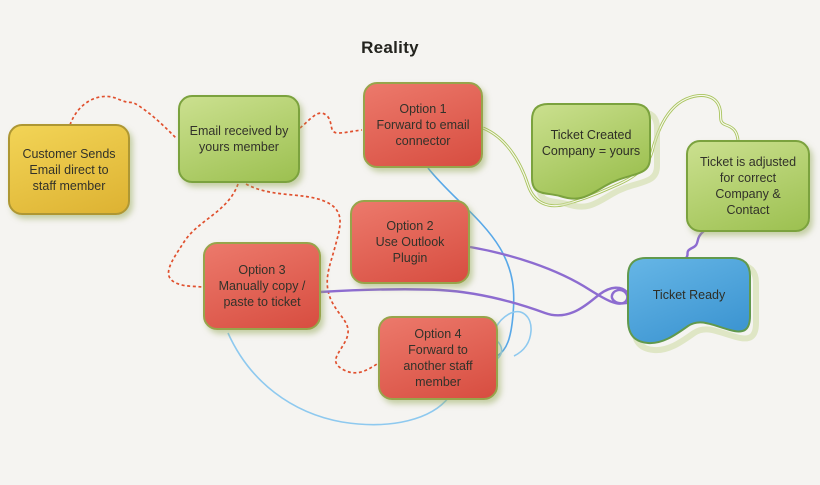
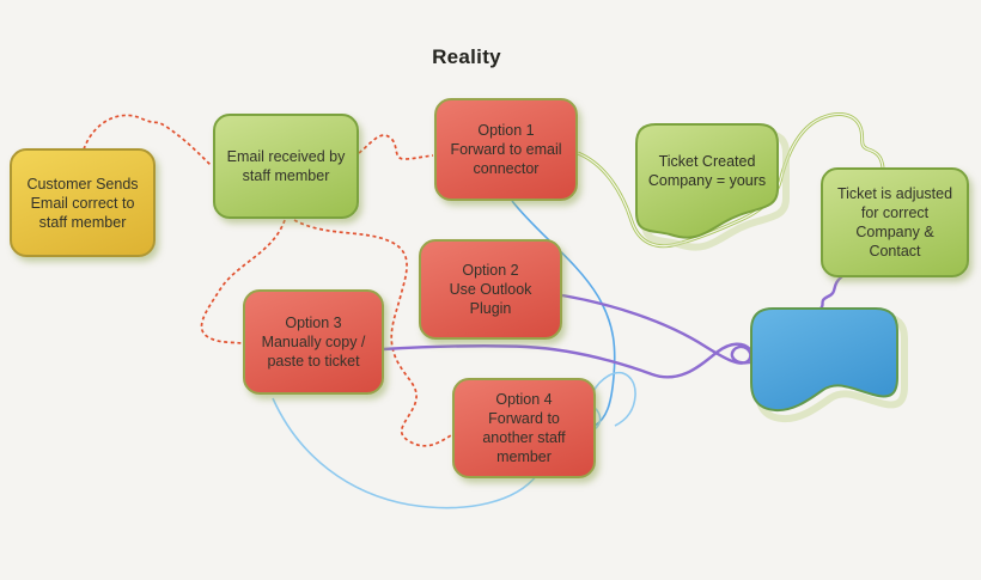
  Reality
- Customer Sends Email direct to staff member
+ Customer Sends Email correct to staff member
- Email received by yours member
+ Email received by staff member
  Option 1
  Forward to email connector
  Ticket Created
  Company = yours
  Ticket is adjusted for correct Company & Contact
  Option 2
  Use Outlook Plugin
  Option 3
  Manually copy / paste to ticket
  Option 4
  Forward to another staff member
- Ticket Ready
